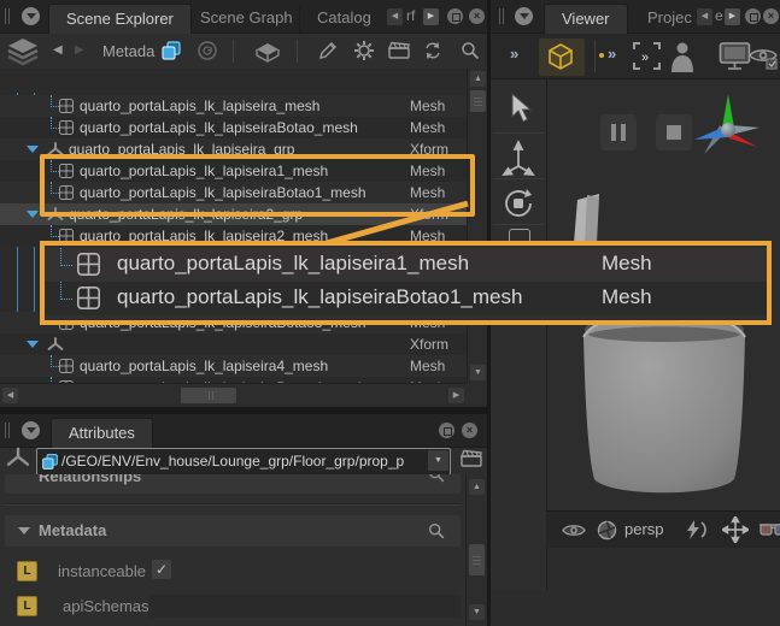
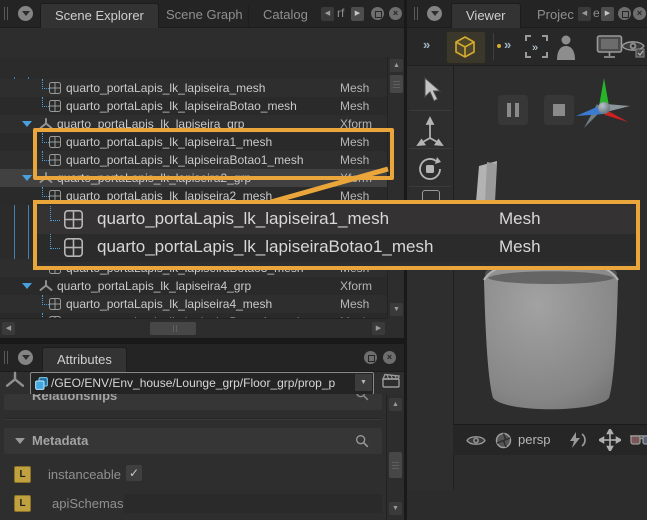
  Scene Explorer
  Scene Graph
  Catalog
  rf
  ×
- ◀
- ▶
- Metada
  quarto_portaLapis_lk_lapiseira_mesh
  Mesh
  quarto_portaLapis_lk_lapiseiraBotao_mesh
  Mesh
  quarto_portaLapis_lk_lapiseira_grp
  Xform
  quarto_portaLapis_lk_lapiseira1_mesh
  Mesh
  quarto_portaLapis_lk_lapiseiraBotao1_mesh
  Mesh
  quarto_portaLapis_lk_lapiseira2_grp
  quarto_portaLapis_lk_lapiseira2_mesh
  Mesh
+ quarto_portaLapis_lk_lapiseira4_grp
  Xform
  quarto_portaLapis_lk_lapiseira4_mesh
  Mesh
  Attributes
  ×
  /GEO/ENV/Env_house/Lounge_grp/Floor_grp/prop_p
  Relationships
  Metadata
  L
  instanceable
  ✓
  L
  apiSchemas
  Viewer
  Projec
  e
  ×
  »
  »
  »
  persp
  quarto_portaLapis_lk_lapiseira1_mesh
  Mesh
  quarto_portaLapis_lk_lapiseiraBotao1_mesh
  Mesh
